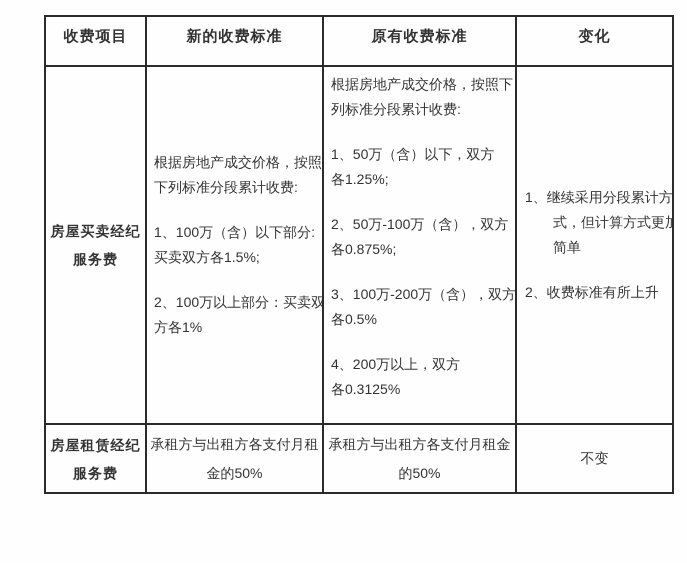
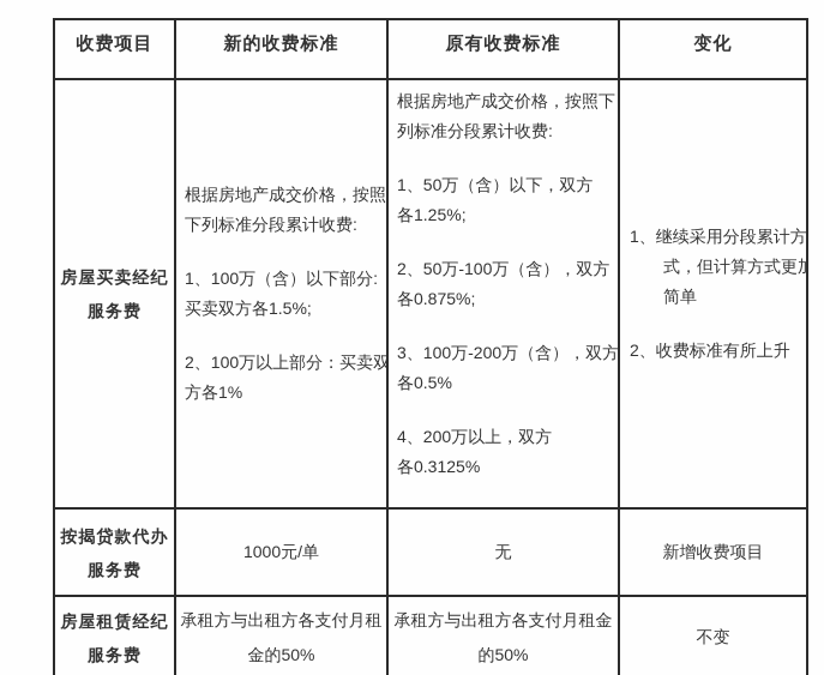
  收费项目	新的收费标准	原有收费标准	变化
  房屋买卖经纪服务费	根据房地产成交价格，按照下列标准分段累计收费:1、100万（含）以下部分:买卖双方各1.5%;2、100万以上部分：买卖双方各1%	根据房地产成交价格，按照下列标准分段累计收费:1、50万（含）以下，双方各1.25%;2、50万-100万（含），双方各0.875%;3、100万-200万（含），双方各0.5%4、200万以上，双方各0.3125%	1、继续采用分段累计方式，但计算方式更简单2、收费标准有所上升
+ 按揭贷款代办服务费	1000元/单	无	新增收费项目
  房屋租赁经纪服务费	承租方与出租方各支付月租金的50%	承租方与出租方各支付月租金的50%	不变
